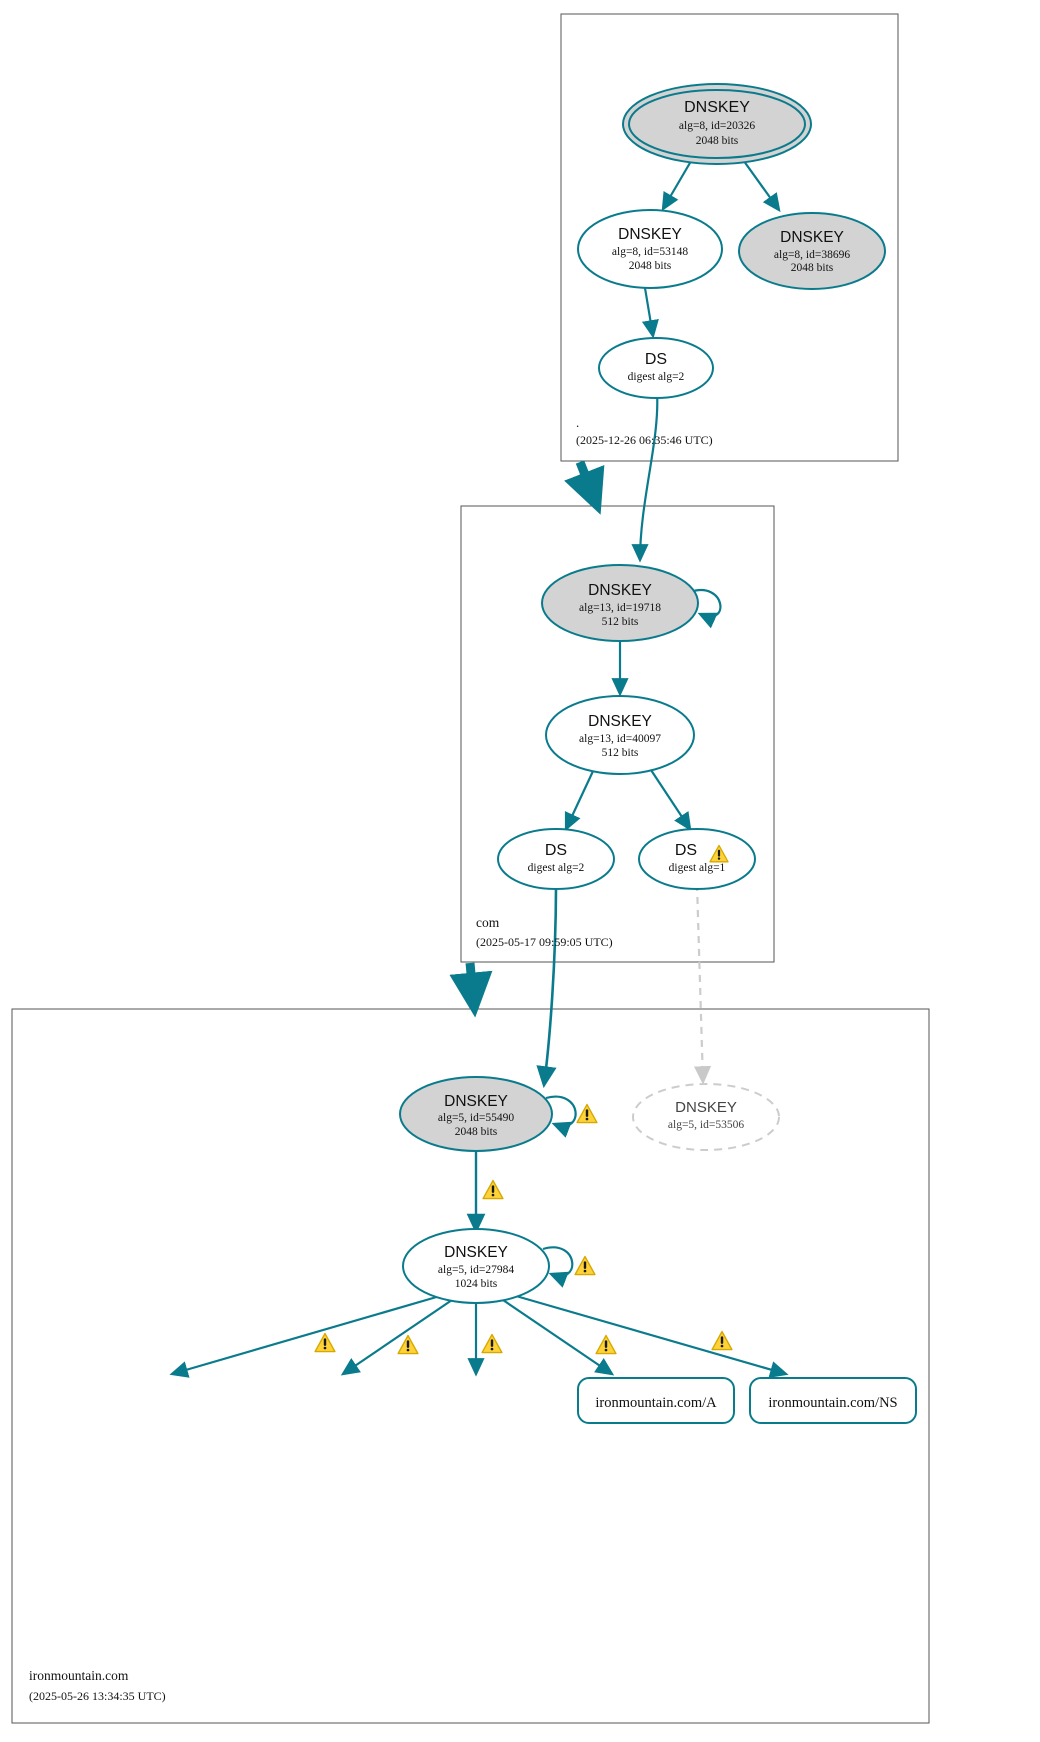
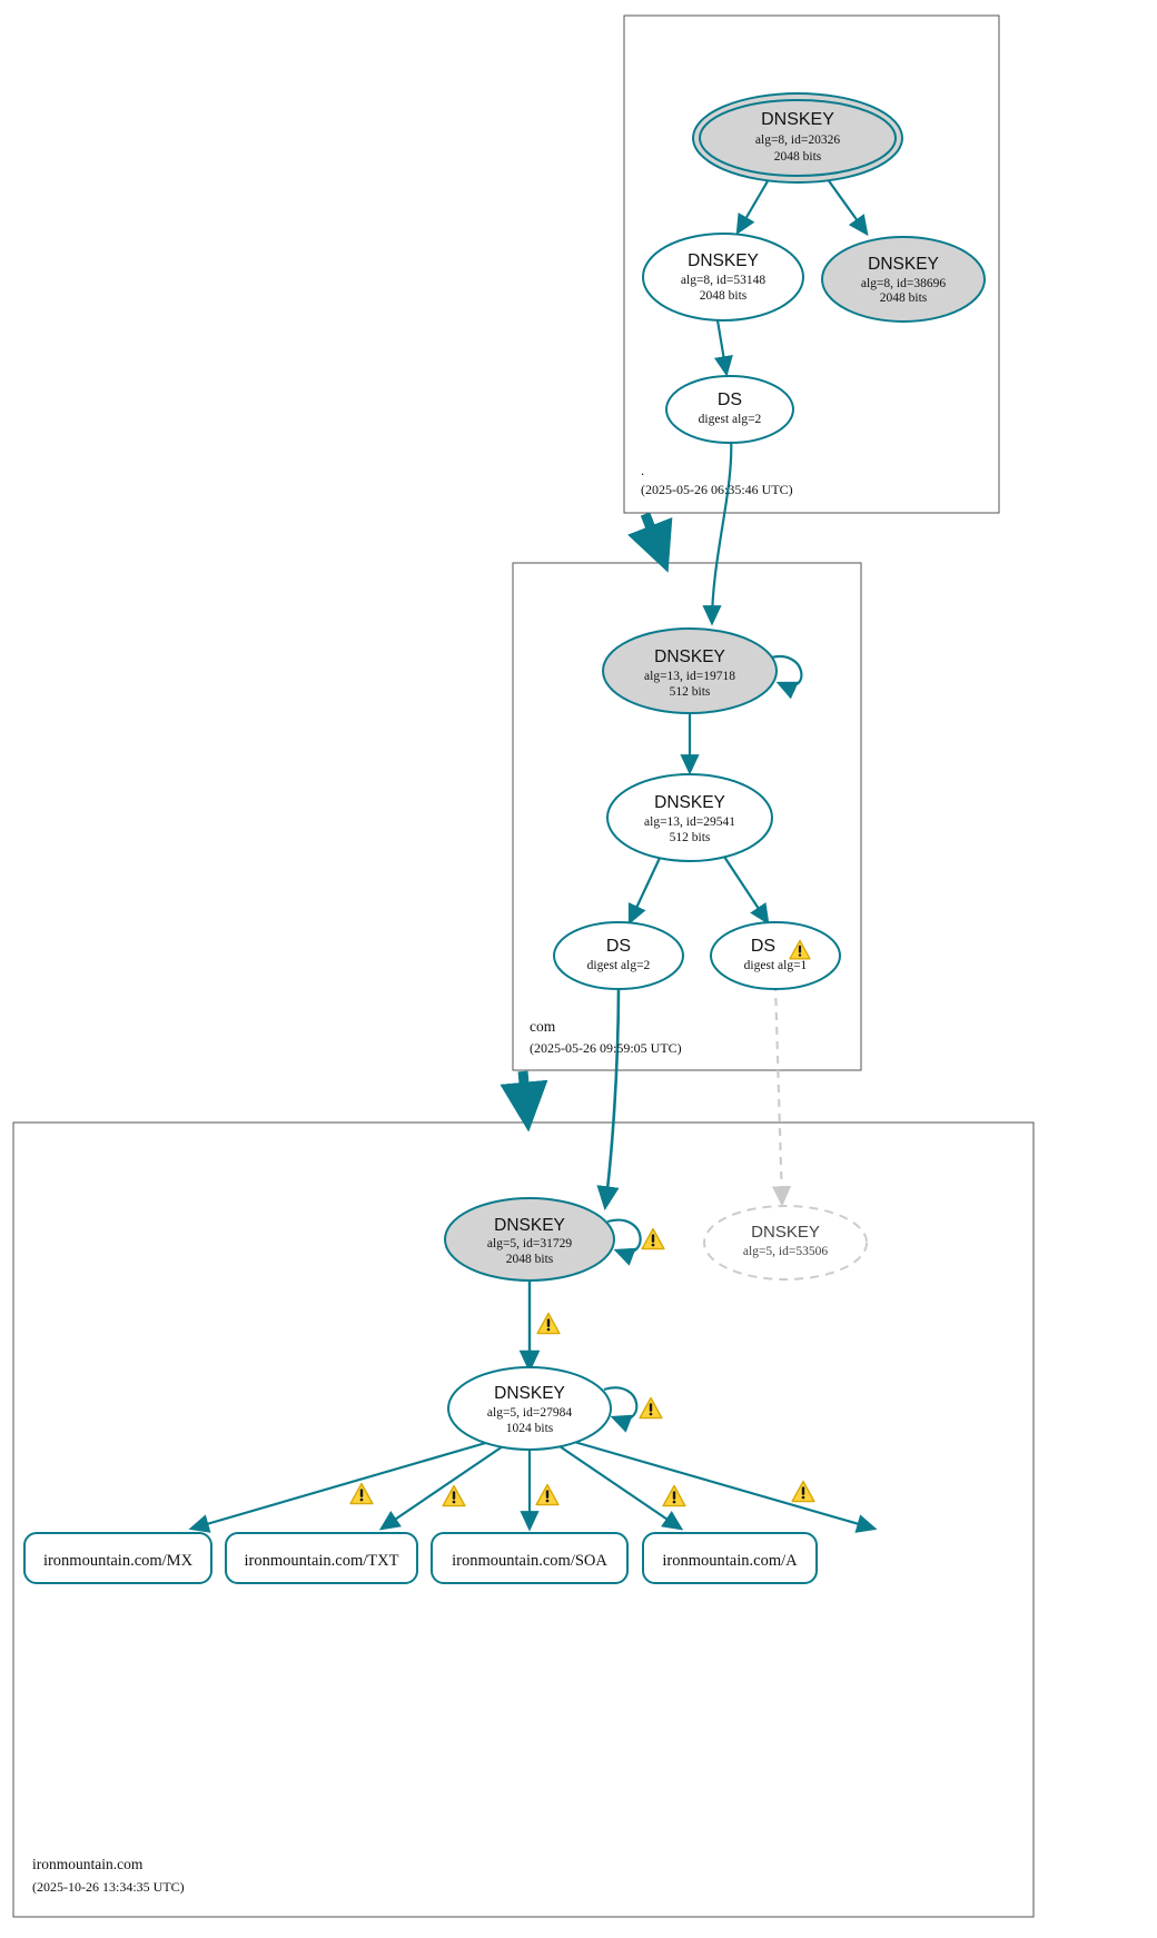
  DNSKEY
  alg=8, id=20326
  2048 bits
  DNSKEY
  alg=8, id=53148
  2048 bits
  DNSKEY
  alg=8, id=38696
  2048 bits
  DS
  digest alg=2
  .
- (2025-12-26 06:35:46 UTC)
+ (2025-05-26 06:35:46 UTC)
  DNSKEY
  alg=13, id=19718
  512 bits
  DNSKEY
- alg=13, id=40097
+ alg=13, id=29541
  512 bits
  DS
  digest alg=2
  DS
  digest alg=1
  com
- (2025-05-17 09:59:05 UTC)
+ (2025-05-26 09:59:05 UTC)
  DNSKEY
- alg=5, id=55490
+ alg=5, id=31729
  2048 bits
  DNSKEY
  alg=5, id=53506
  DNSKEY
  alg=5, id=27984
  1024 bits
+ ironmountain.com/MX
+ ironmountain.com/TXT
+ ironmountain.com/SOA
  ironmountain.com/A
- ironmountain.com/NS
  ironmountain.com
- (2025-05-26 13:34:35 UTC)
+ (2025-10-26 13:34:35 UTC)
